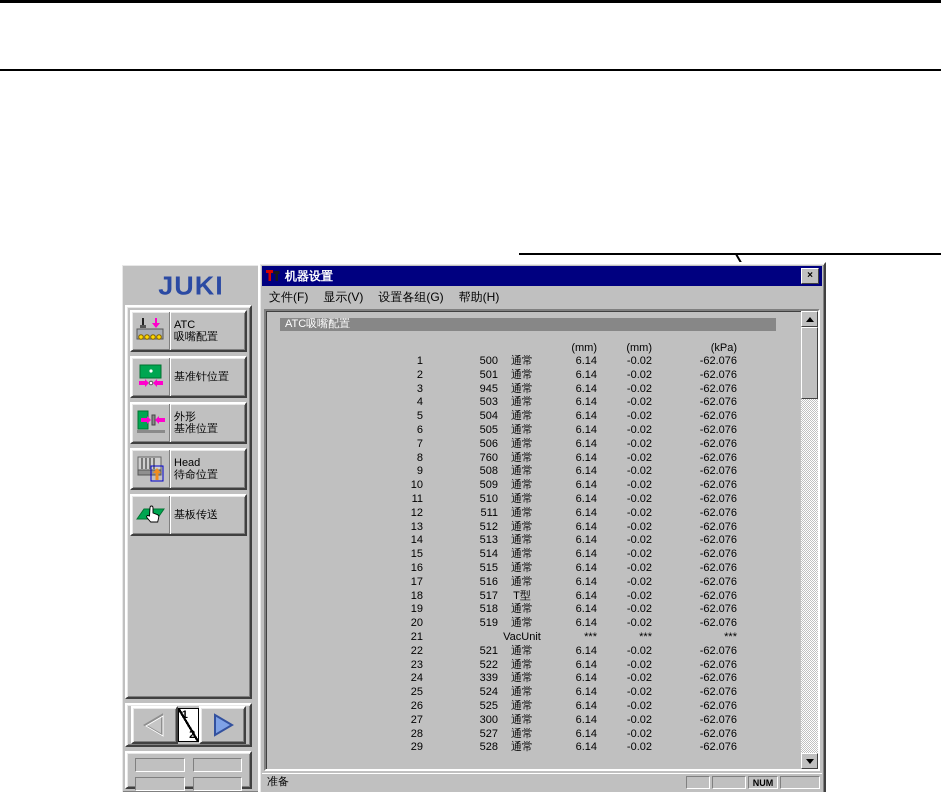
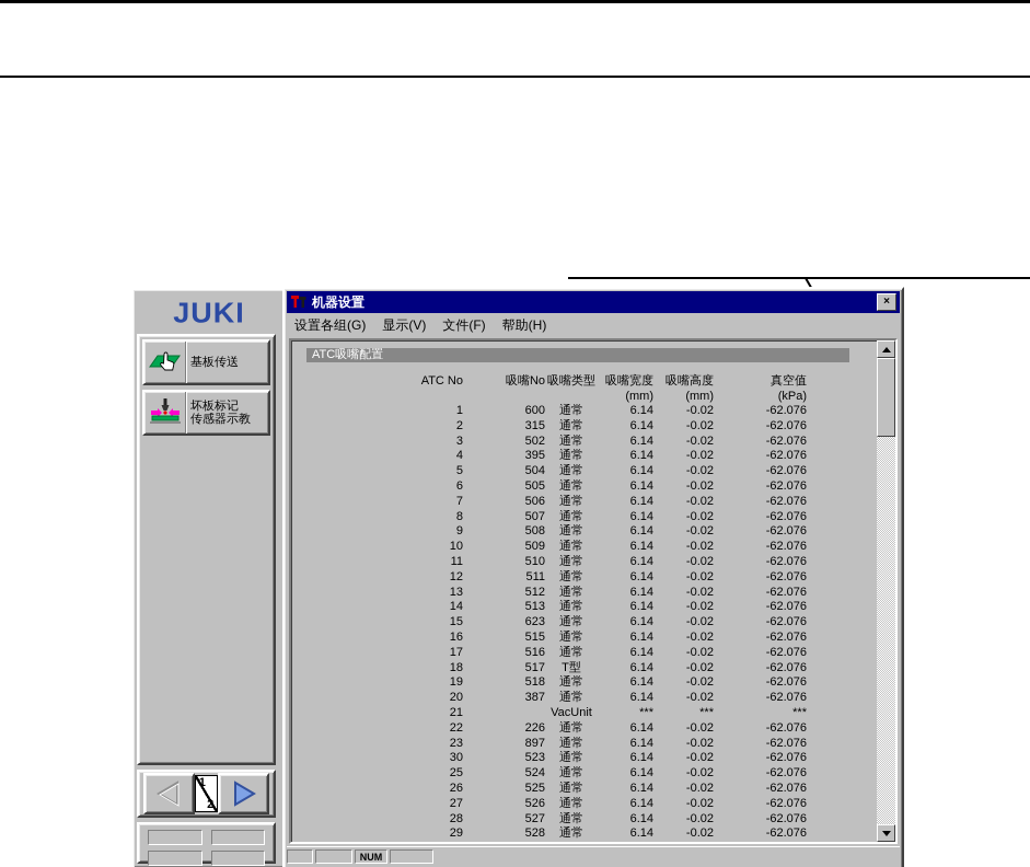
  JUKI
- ATC
- 吸嘴配置
- 基准针位置
- 外形
- 基准位置
- Head
- 待命位置
  基板传送
+ 坏板标记
+ 传感器示教
  1
  2
  机器设置
  ×
- 文件(F)
+ 设置各组(G)
  显示(V)
- 设置各组(G)
+ 文件(F)
  帮助(H)
  ATC吸嘴配置
+ ATC No
+ 吸嘴No
+ 吸嘴类型
+ 吸嘴宽度
+ 吸嘴高度
+ 真空值
  (mm)
  (mm)
  (kPa)
  1
- 500
+ 600
  通常
  6.14
  -0.02
  -62.076
  2
- 501
+ 315
  通常
  6.14
  -0.02
  -62.076
  3
- 945
+ 502
  通常
  6.14
  -0.02
  -62.076
  4
- 503
+ 395
  通常
  6.14
  -0.02
  -62.076
  5
  504
  通常
  6.14
  -0.02
  -62.076
  6
  505
  通常
  6.14
  -0.02
  -62.076
  7
  506
  通常
  6.14
  -0.02
  -62.076
  8
- 760
+ 507
  通常
  6.14
  -0.02
  -62.076
  9
  508
  通常
  6.14
  -0.02
  -62.076
  10
  509
  通常
  6.14
  -0.02
  -62.076
  11
  510
  通常
  6.14
  -0.02
  -62.076
  12
  511
  通常
  6.14
  -0.02
  -62.076
  13
  512
  通常
  6.14
  -0.02
  -62.076
  14
  513
  通常
  6.14
  -0.02
  -62.076
  15
- 514
+ 623
  通常
  6.14
  -0.02
  -62.076
  16
  515
  通常
  6.14
  -0.02
  -62.076
  17
  516
  通常
  6.14
  -0.02
  -62.076
  18
  517
  T型
  6.14
  -0.02
  -62.076
  19
  518
  通常
  6.14
  -0.02
  -62.076
  20
- 519
+ 387
  通常
  6.14
  -0.02
  -62.076
  21
  VacUnit
  ***
  ***
  ***
  22
- 521
+ 226
  通常
  6.14
  -0.02
  -62.076
  23
- 522
+ 897
  通常
  6.14
  -0.02
  -62.076
- 24
+ 30
- 339
+ 523
  通常
  6.14
  -0.02
  -62.076
  25
  524
  通常
  6.14
  -0.02
  -62.076
  26
  525
  通常
  6.14
  -0.02
  -62.076
  27
- 300
+ 526
  通常
  6.14
  -0.02
  -62.076
  28
  527
  通常
  6.14
  -0.02
  -62.076
  29
  528
  通常
  6.14
  -0.02
  -62.076
- 准备
  NUM
